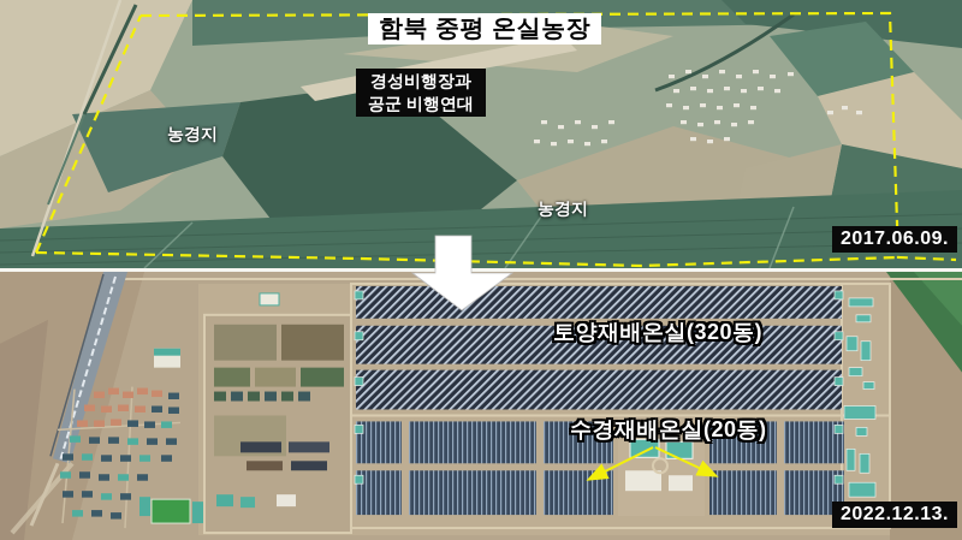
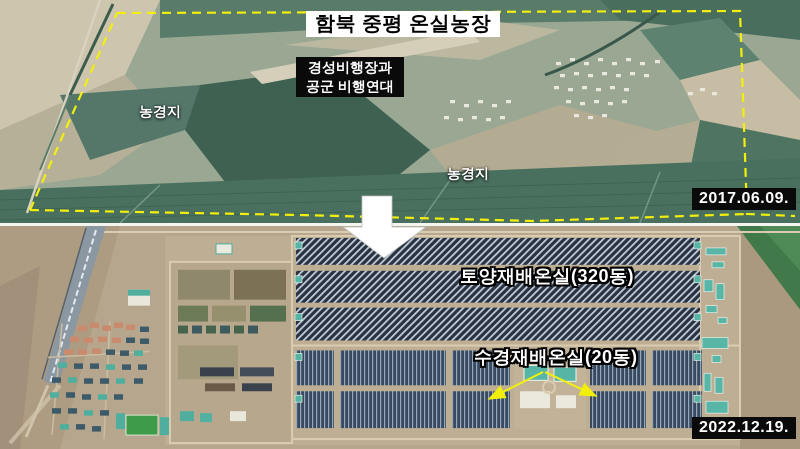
  함북 중평 온실농장
  경성비행장과
  공군 비행연대
  농경지
  농경지
  2017.06.09.
  토양재배온실(320동)
  수경재배온실(20동)
- 2022.12.13.
+ 2022.12.19.
